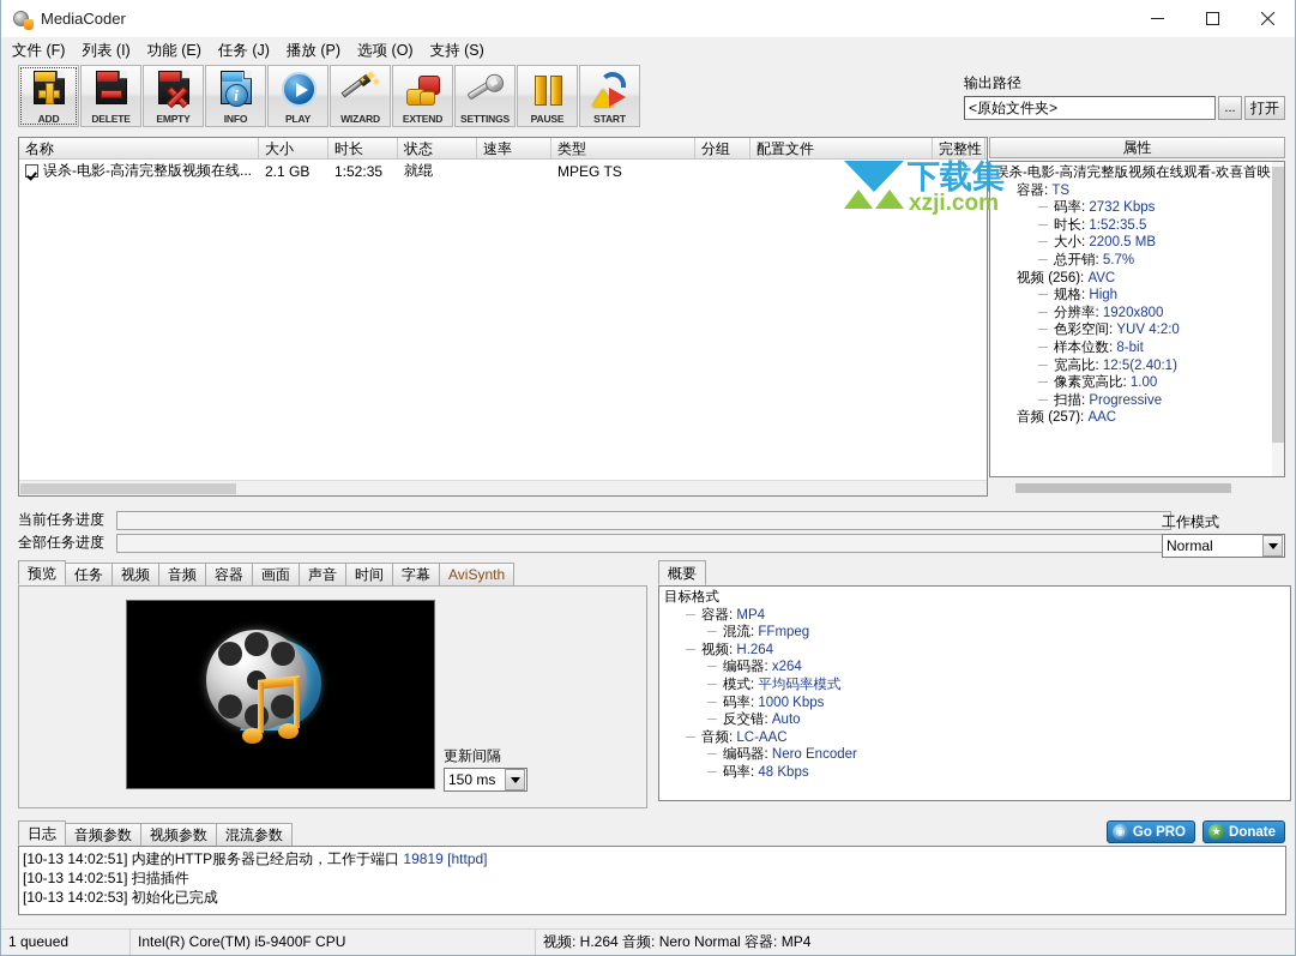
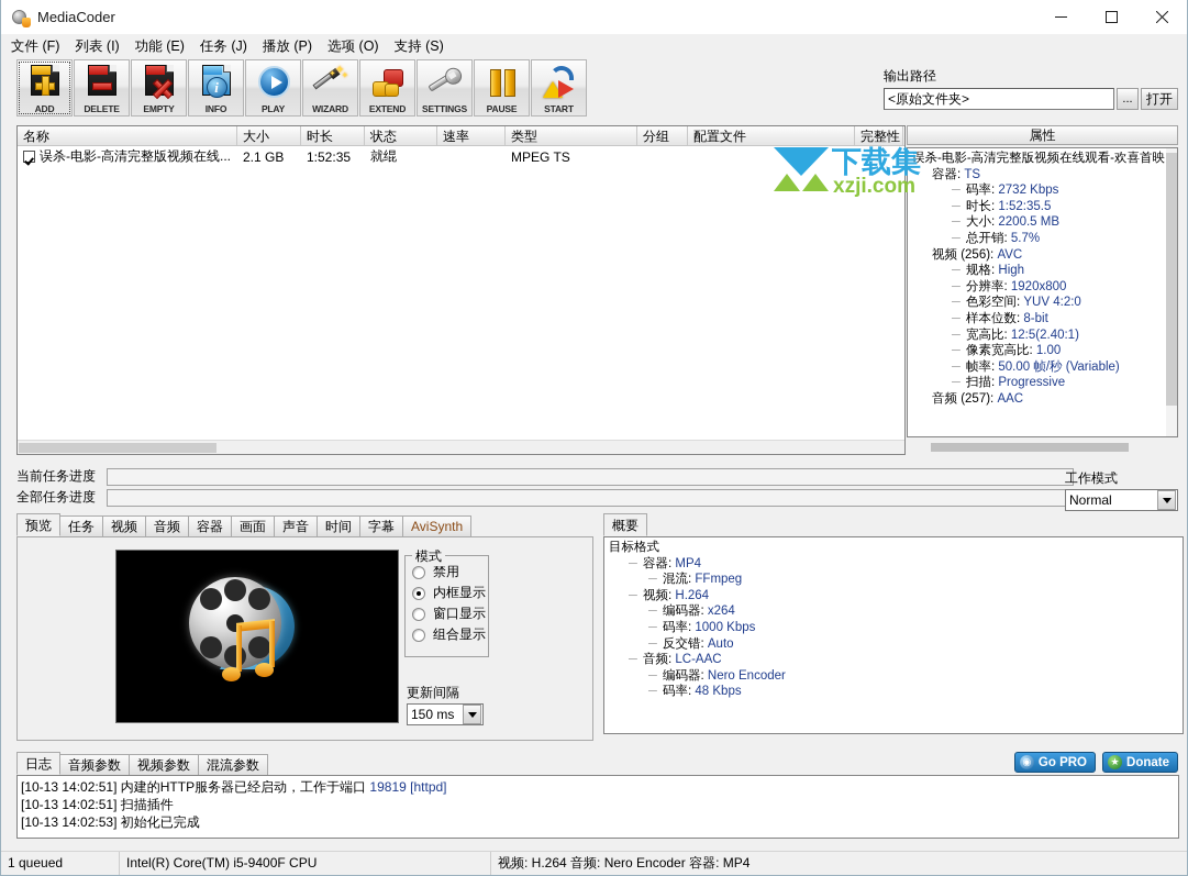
  MediaCoder
  文件 (F)
  列表 (I)
  功能 (E)
  任务 (J)
  播放 (P)
  选项 (O)
  支持 (S)
  ADD
  DELETE
  EMPTY
  i
  INFO
  PLAY
  ✦
  ✦
  WIZARD
  EXTEND
  SETTINGS
  PAUSE
  START
  输出路径
  <原始文件夹>
  ...
  打开
  名称
  大小
  时长
  状态
  速率
  类型
  分组
  配置文件
  完整性
  误杀-电影-高清完整版视频在线...
  2.1 GB
  1:52:35
  就绲
  MPEG TS
  属性
  误杀-电影-高清完整版视频在线观看-欢喜首映
  容器: TS
  ─ 码率: 2732 Kbps
  ─ 时长: 1:52:35.5
  ─ 大小: 2200.5 MB
  ─ 总开销: 5.7%
  视频 (256): AVC
  ─ 规格: High
  ─ 分辨率: 1920x800
  ─ 色彩空间: YUV 4:2:0
  ─ 样本位数: 8-bit
  ─ 宽高比: 12:5(2.40:1)
  ─ 像素宽高比: 1.00
+ ─ 帧率: 50.00 帧/秒 (Variable)
  ─ 扫描: Progressive
  音频 (257): AAC
  下载集
  xzji.com
  当前任务进度
  全部任务进度
  工作模式
  Normal
  预览
  任务
  视频
  音频
  容器
  画面
  声音
  时间
  字幕
  AviSynth
+ 模式
+ 禁用
+ 内框显示
+ 窗口显示
+ 组合显示
  更新间隔
  150 ms
  概要
  目标格式
  ─ 容器: MP4
  ─ 混流: FFmpeg
  ─ 视频: H.264
  ─ 编码器: x264
- ─ 模式: 平均码率模式
  ─ 码率: 1000 Kbps
  ─ 反交错: Auto
  ─ 音频: LC-AAC
  ─ 编码器: Nero Encoder
  ─ 码率: 48 Kbps
  日志
  音频参数
  视频参数
  混流参数
  ◉
  Go PRO
  ★
  Donate
  [10-13 14:02:51] 内建的HTTP服务器已经启动，工作于端口 19819 [httpd]
  [10-13 14:02:51] 扫描插件
  [10-13 14:02:53] 初始化已完成
  1 queued
  Intel(R) Core(TM) i5-9400F CPU
- 视频: H.264 音频: Nero Normal 容器: MP4
+ 视频: H.264 音频: Nero Encoder 容器: MP4
